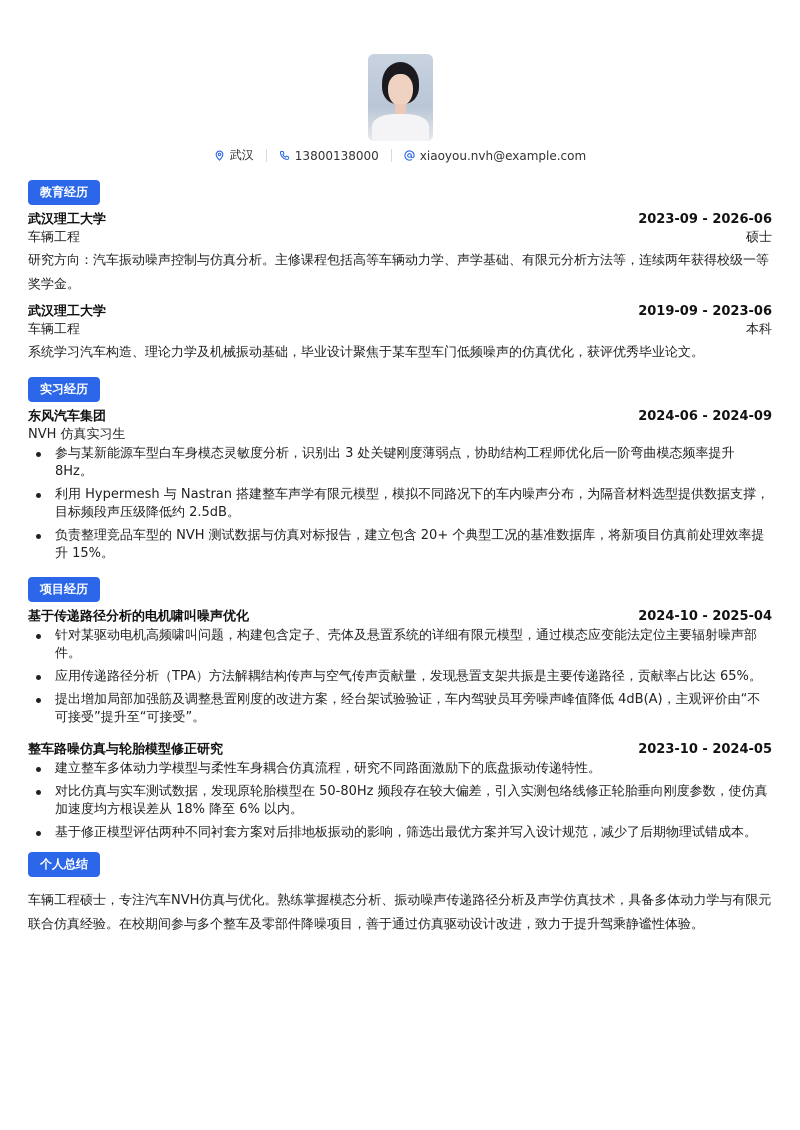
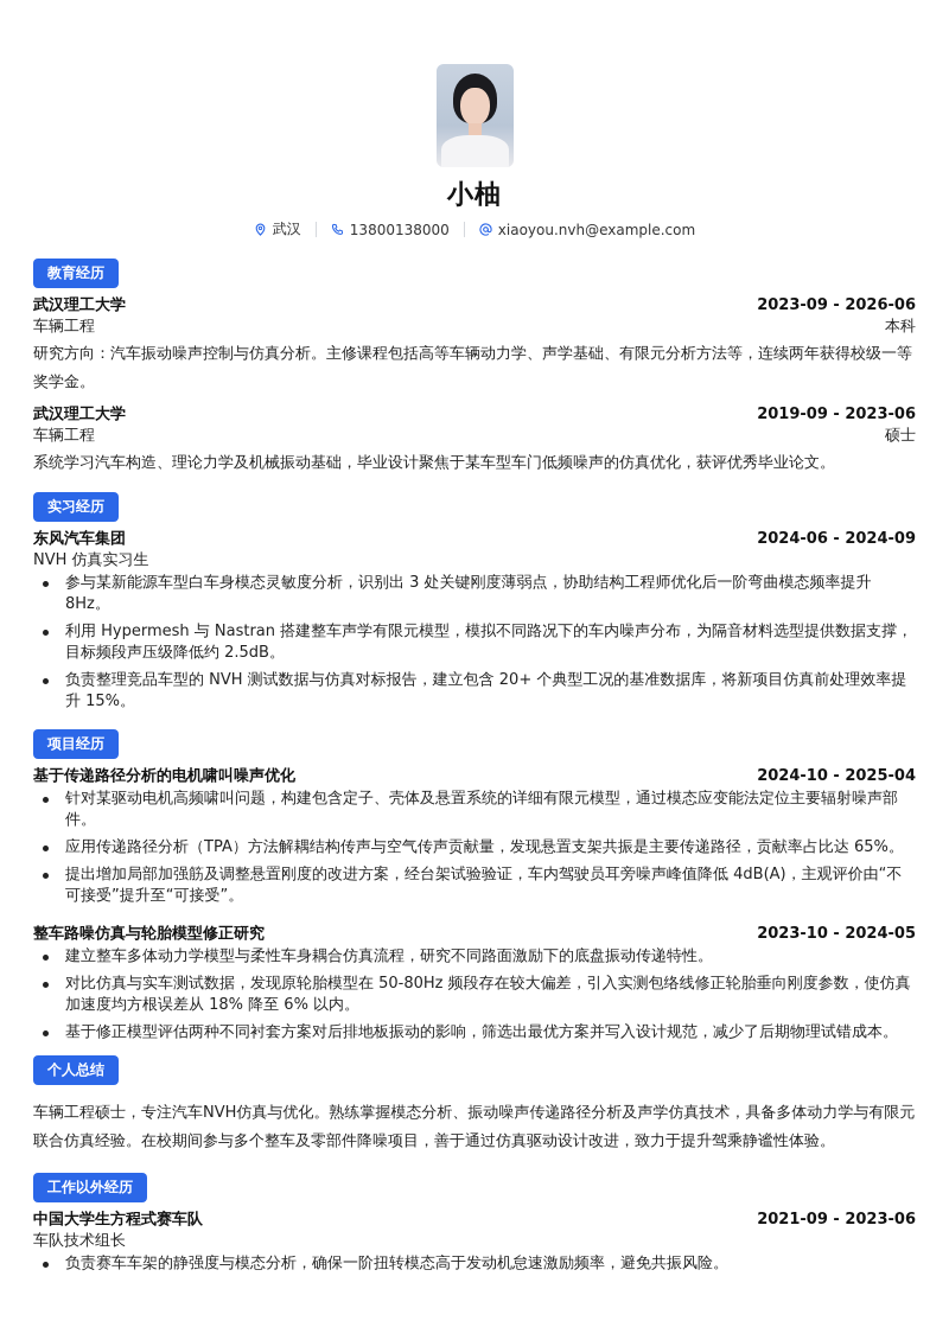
+ 小柚
  武汉
  13800138000
  xiaoyou.nvh@example.com
  教育经历
  武汉理工大学
  2023-09 - 2026-06
  车辆工程
- 硕士
+ 本科
  研究方向：汽车振动噪声控制与仿真分析。主修课程包括高等车辆动力学、声学基础、有限元分析方法等，连续两年获得校级一等奖学金。
  武汉理工大学
  2019-09 - 2023-06
  车辆工程
- 本科
+ 硕士
  系统学习汽车构造、理论力学及机械振动基础，毕业设计聚焦于某车型车门低频噪声的仿真优化，获评优秀毕业论文。
  实习经历
  东风汽车集团
  2024-06 - 2024-09
  NVH 仿真实习生
  参与某新能源车型白车身模态灵敏度分析，识别出 3 处关键刚度薄弱点，协助结构工程师优化后一阶弯曲模态频率提升 8Hz。
  利用 Hypermesh 与 Nastran 搭建整车声学有限元模型，模拟不同路况下的车内噪声分布，为隔音材料选型提供数据支撑，目标频段声压级降低约 2.5dB。
  负责整理竞品车型的 NVH 测试数据与仿真对标报告，建立包含 20+ 个典型工况的基准数据库，将新项目仿真前处理效率提升 15%。
  项目经历
  基于传递路径分析的电机啸叫噪声优化
  2024-10 - 2025-04
  针对某驱动电机高频啸叫问题，构建包含定子、壳体及悬置系统的详细有限元模型，通过模态应变能法定位主要辐射噪声部件。
  应用传递路径分析（TPA）方法解耦结构传声与空气传声贡献量，发现悬置支架共振是主要传递路径，贡献率占比达 65%。
  提出增加局部加强筋及调整悬置刚度的改进方案，经台架试验验证，车内驾驶员耳旁噪声峰值降低 4dB(A)，主观评价由“不可接受”提升至“可接受”。
  整车路噪仿真与轮胎模型修正研究
  2023-10 - 2024-05
  建立整车多体动力学模型与柔性车身耦合仿真流程，研究不同路面激励下的底盘振动传递特性。
  对比仿真与实车测试数据，发现原轮胎模型在 50-80Hz 频段存在较大偏差，引入实测包络线修正轮胎垂向刚度参数，使仿真加速度均方根误差从 18% 降至 6% 以内。
  基于修正模型评估两种不同衬套方案对后排地板振动的影响，筛选出最优方案并写入设计规范，减少了后期物理试错成本。
  个人总结
  车辆工程硕士，专注汽车NVH仿真与优化。熟练掌握模态分析、振动噪声传递路径分析及声学仿真技术，具备多体动力学与有限元联合仿真经验。在校期间参与多个整车及零部件降噪项目，善于通过仿真驱动设计改进，致力于提升驾乘静谧性体验。
+ 工作以外经历
+ 中国大学生方程式赛车队
+ 2021-09 - 2023-06
+ 车队技术组长
+ 负责赛车车架的静强度与模态分析，确保一阶扭转模态高于发动机怠速激励频率，避免共振风险。
